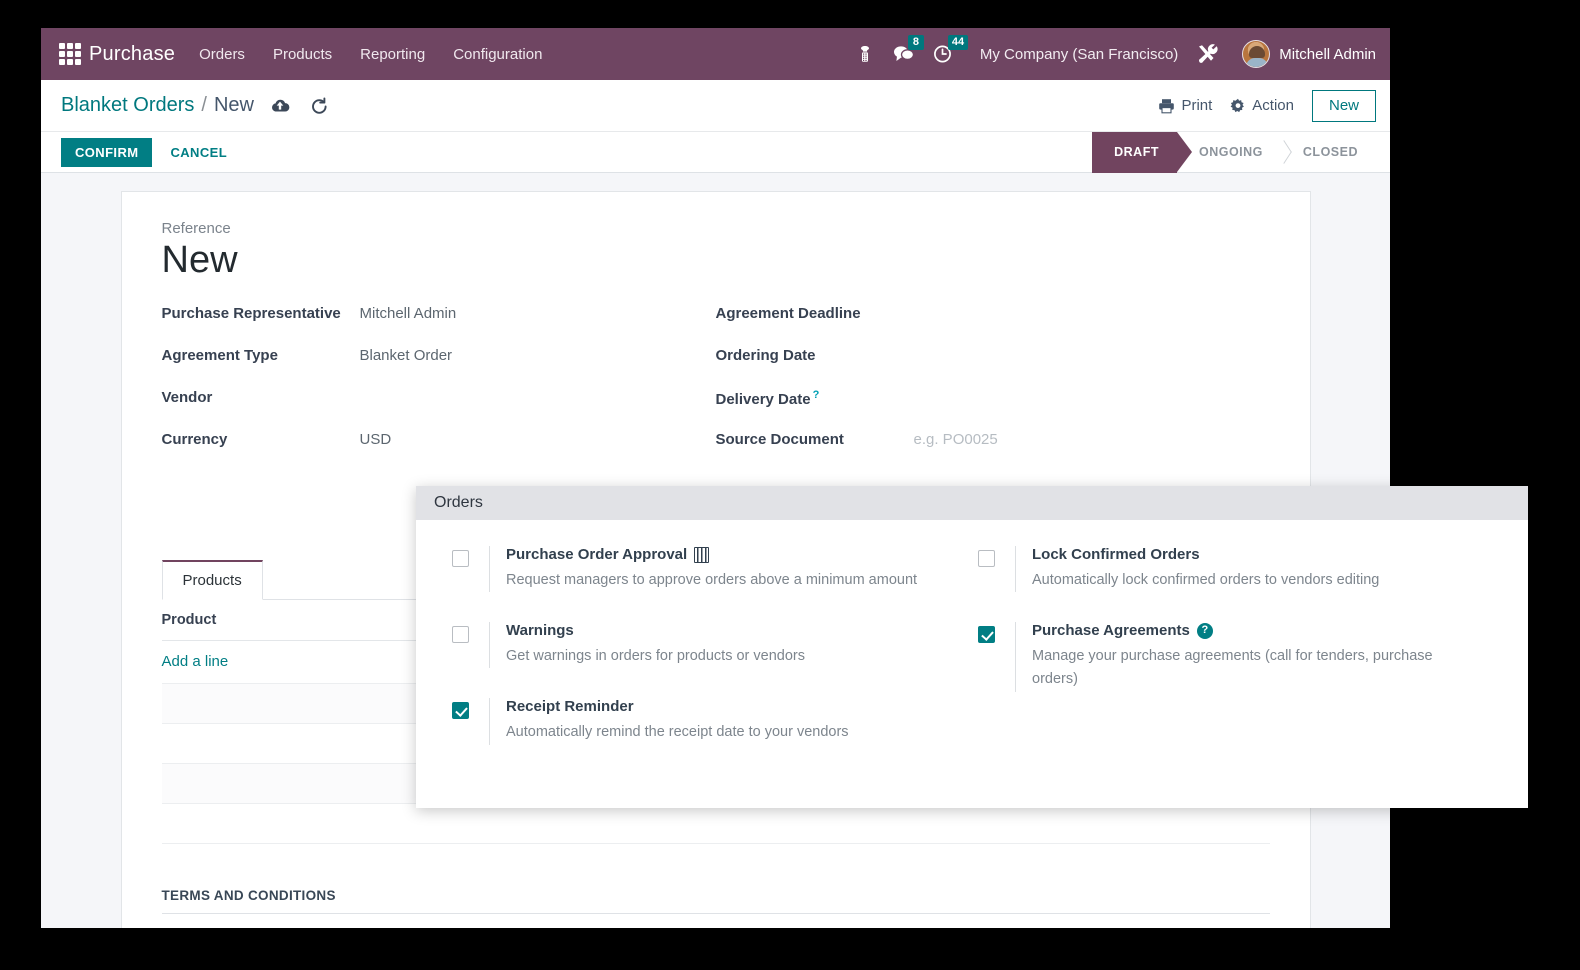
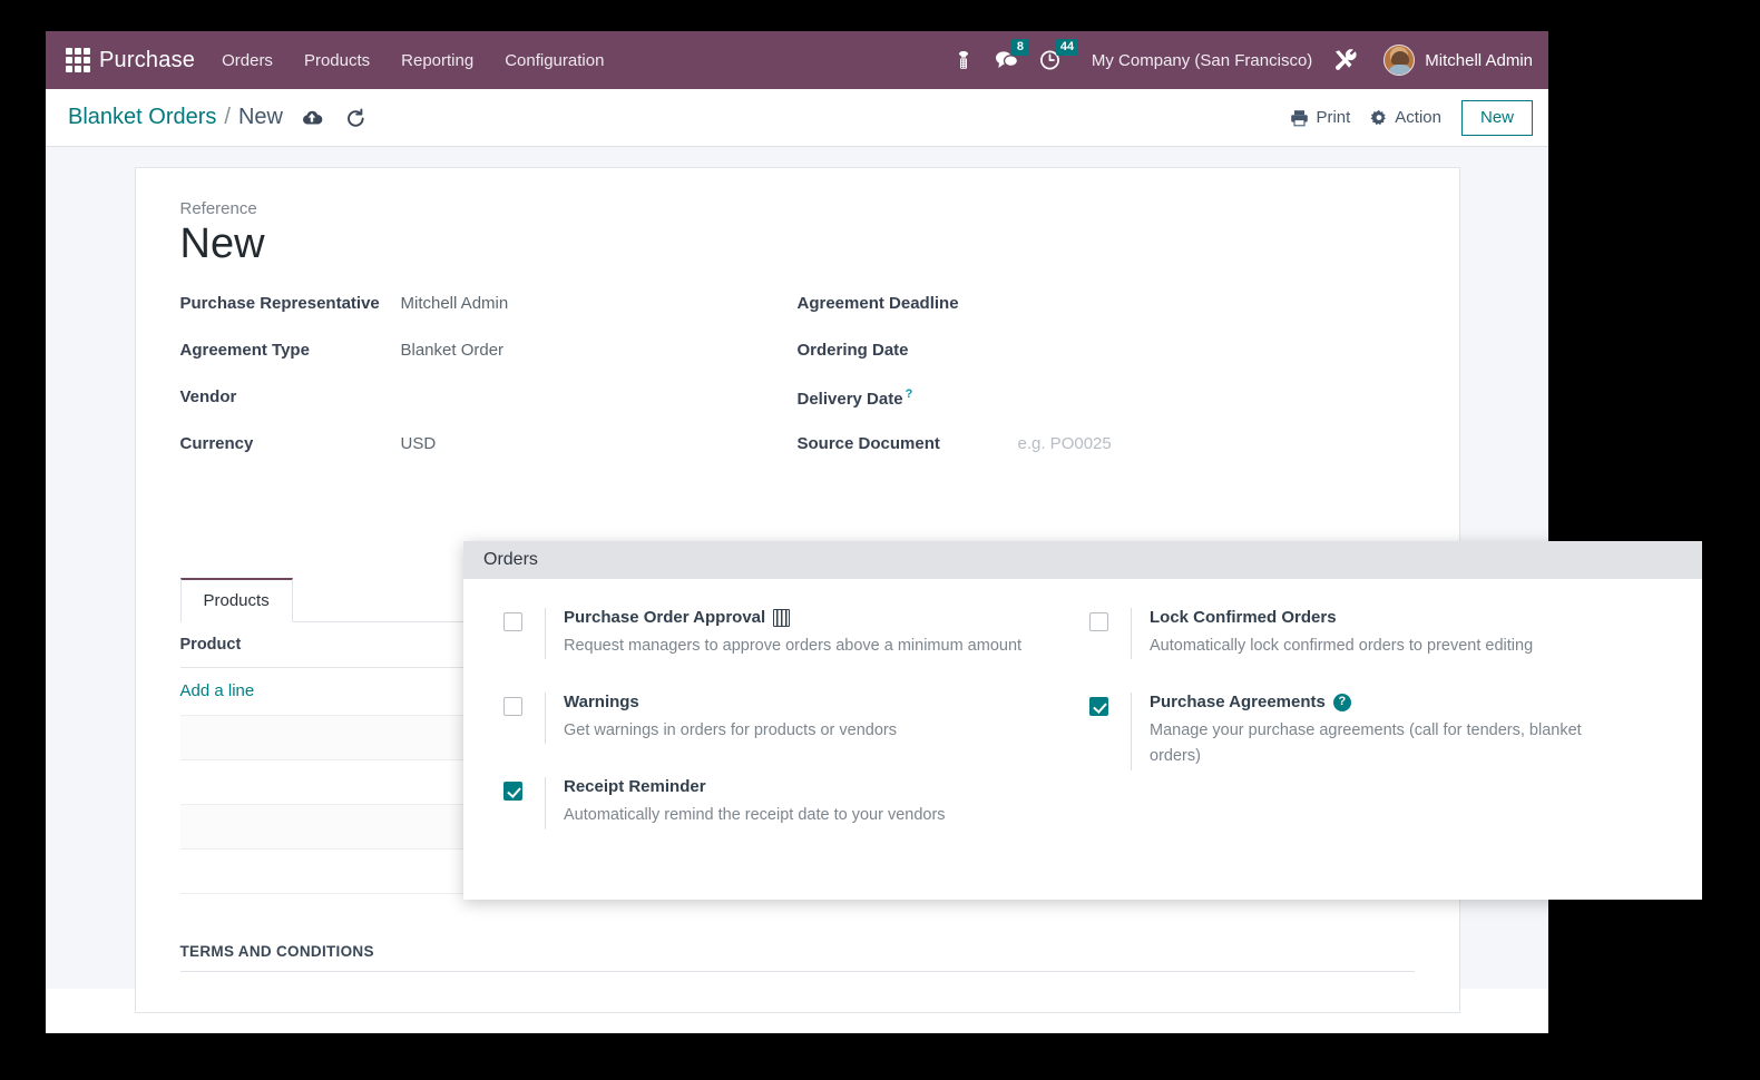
  Purchase
  Orders
  Products
  Reporting
  Configuration
  8
  44
  My Company (San Francisco)
  Mitchell Admin
  Blanket Orders
  /
  New
  Print
  Action
  New
- CONFIRM
- CANCEL
- DRAFT
- ONGOING
- CLOSED
  Reference
  New
  Purchase Representative
  Mitchell Admin
  Agreement Type
  Blanket Order
  Vendor
  Currency
  USD
  Agreement Deadline
  Ordering Date
  Delivery Date ?
  Source Document
  e.g. PO0025
  Products
  Product
  Add a line
  TERMS AND CONDITIONS
  Orders
  Purchase Order Approval
  Request managers to approve orders above a minimum amount
  Warnings
  Get warnings in orders for products or vendors
  Receipt Reminder
  Automatically remind the receipt date to your vendors
  Lock Confirmed Orders
- Automatically lock confirmed orders to vendors editing
+ Automatically lock confirmed orders to prevent editing
  Purchase Agreements
  ?
- Manage your purchase agreements (call for tenders, purchase orders)
+ Manage your purchase agreements (call for tenders, blanket orders)
